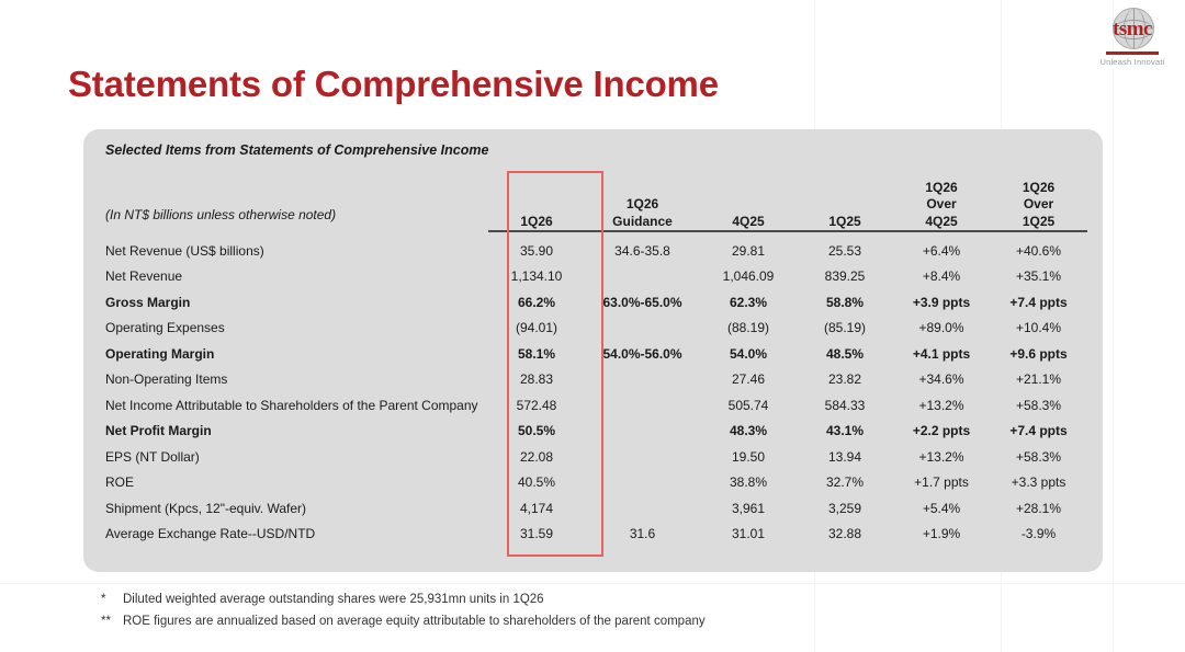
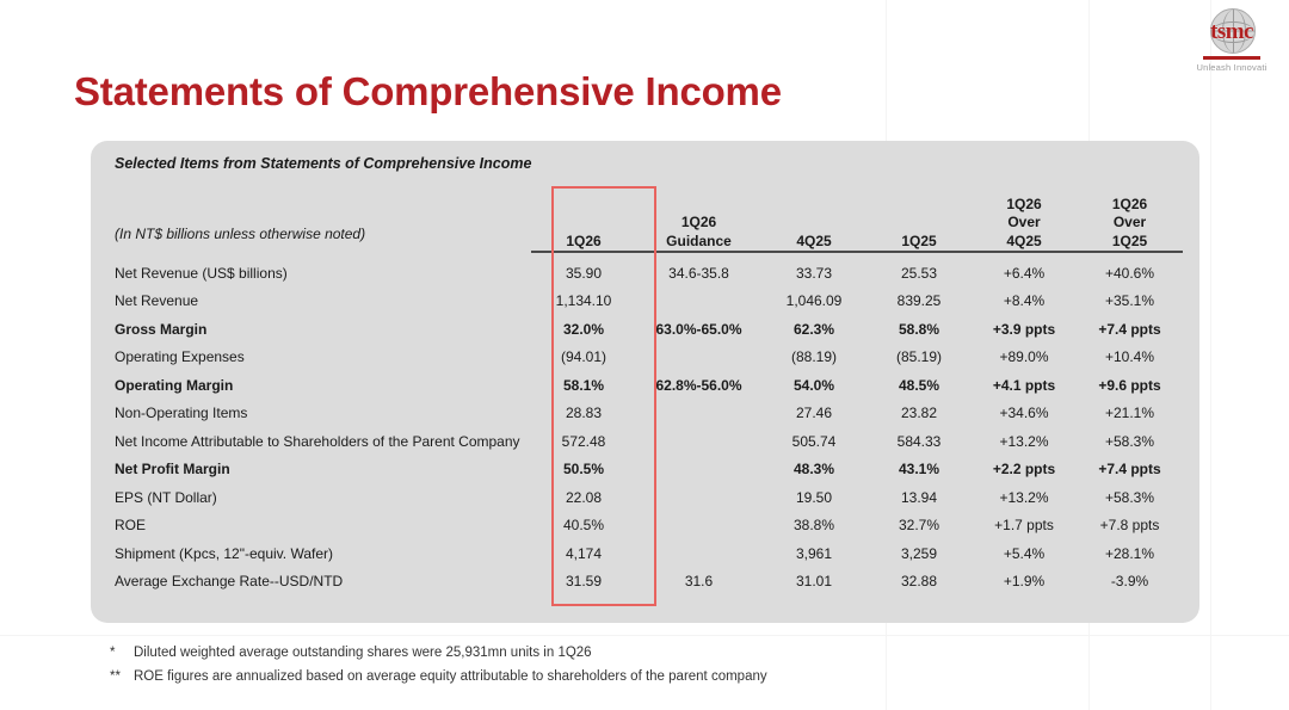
  tsmc
  Unleash Innovati
  Statements of Comprehensive Income
  Selected Items from Statements of Comprehensive Income
  (In NT$ billions unless otherwise noted)
  	1Q26	1Q26Guidance	4Q25	1Q25	1Q26Over4Q25	1Q26Over1Q25
- Net Revenue (US$ billions)	35.90	34.6-35.8	29.81	25.53	+6.4%	+40.6%
+ Net Revenue (US$ billions)	35.90	34.6-35.8	33.73	25.53	+6.4%	+40.6%
  Net Revenue	1,134.10		1,046.09	839.25	+8.4%	+35.1%
- Gross Margin	66.2%	63.0%-65.0%	62.3%	58.8%	+3.9 ppts	+7.4 ppts
+ Gross Margin	32.0%	63.0%-65.0%	62.3%	58.8%	+3.9 ppts	+7.4 ppts
  Operating Expenses	(94.01)		(88.19)	(85.19)	+89.0%	+10.4%
- Operating Margin	58.1%	54.0%-56.0%	54.0%	48.5%	+4.1 ppts	+9.6 ppts
+ Operating Margin	58.1%	62.8%-56.0%	54.0%	48.5%	+4.1 ppts	+9.6 ppts
  Non-Operating Items	28.83		27.46	23.82	+34.6%	+21.1%
  Net Income Attributable to Shareholders of the Parent Company	572.48		505.74	584.33	+13.2%	+58.3%
  Net Profit Margin	50.5%		48.3%	43.1%	+2.2 ppts	+7.4 ppts
  EPS (NT Dollar)	22.08		19.50	13.94	+13.2%	+58.3%
- ROE	40.5%		38.8%	32.7%	+1.7 ppts	+3.3 ppts
+ ROE	40.5%		38.8%	32.7%	+1.7 ppts	+7.8 ppts
  Shipment (Kpcs, 12"-equiv. Wafer)	4,174		3,961	3,259	+5.4%	+28.1%
  Average Exchange Rate--USD/NTD	31.59	31.6	31.01	32.88	+1.9%	-3.9%
  * Diluted weighted average outstanding shares were 25,931mn units in 1Q26
  ** ROE figures are annualized based on average equity attributable to shareholders of the parent company
